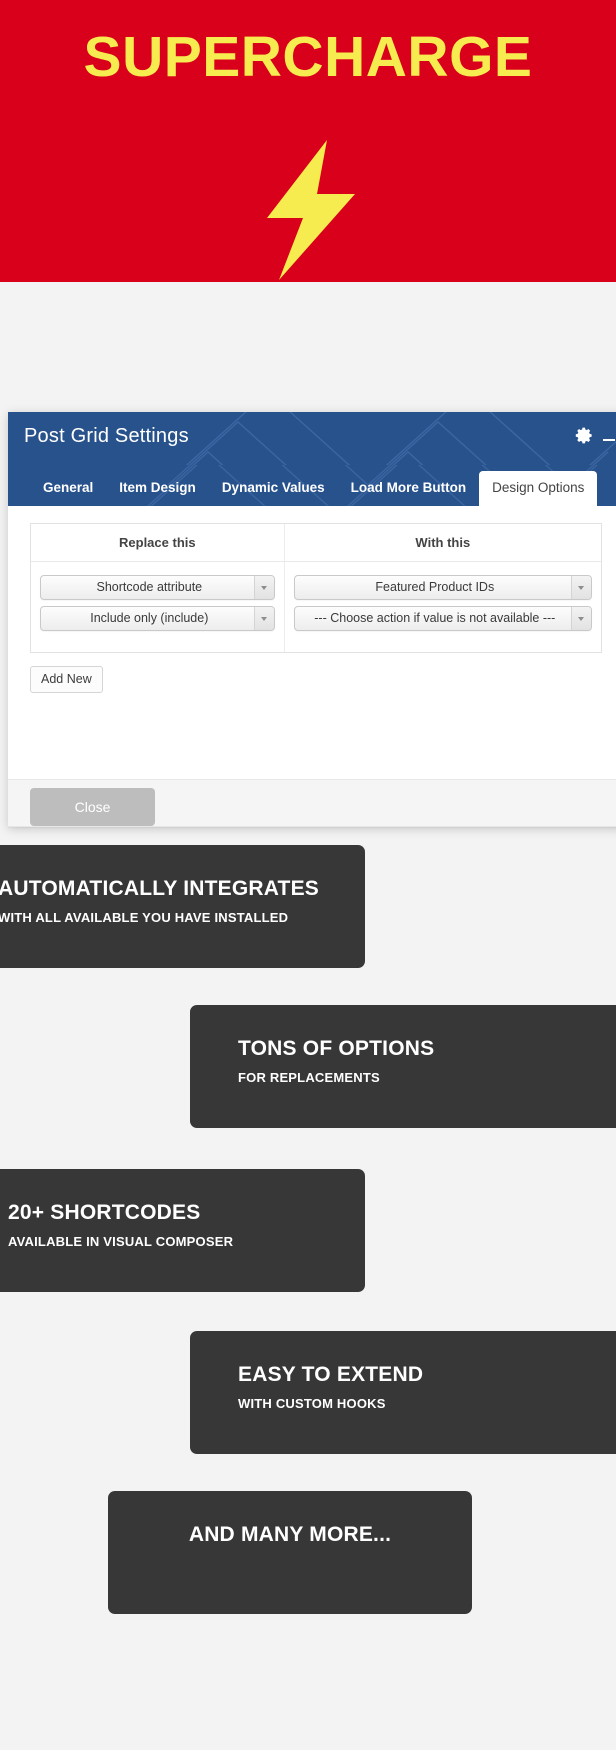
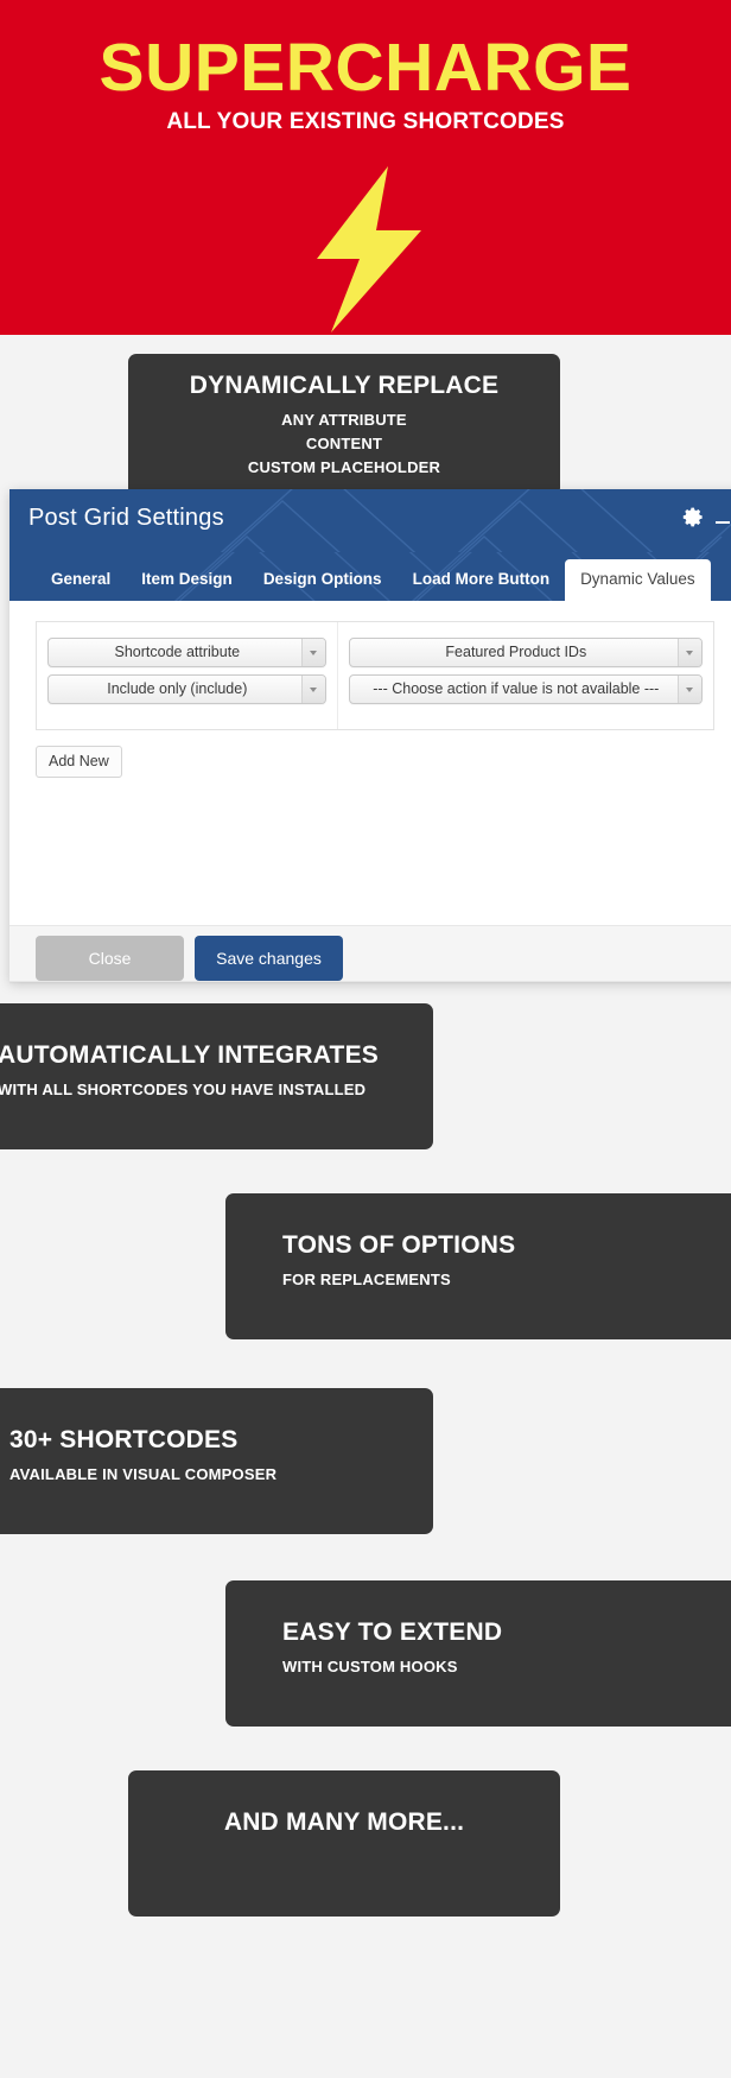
  SUPERCHARGE
+ ALL YOUR EXISTING SHORTCODES
+ DYNAMICALLY REPLACE
+ ANY ATTRIBUTE
+ CONTENT
+ CUSTOM PLACEHOLDER
  Post Grid Settings
  General
  Item Design
- Dynamic Values
+ Design Options
  Load More Button
- Design Options
+ Dynamic Values
- Replace this
- With this
  Shortcode attribute
  Include only (include)
  Featured Product IDs
  --- Choose action if value is not available ---
  Add New
  Close
+ Save changes
  AUTOMATICALLY INTEGRATES
- WITH ALL AVAILABLE YOU HAVE INSTALLED
+ WITH ALL SHORTCODES YOU HAVE INSTALLED
  TONS OF OPTIONS
  FOR REPLACEMENTS
- 20+ SHORTCODES
+ 30+ SHORTCODES
  AVAILABLE IN VISUAL COMPOSER
  EASY TO EXTEND
  WITH CUSTOM HOOKS
  AND MANY MORE...
